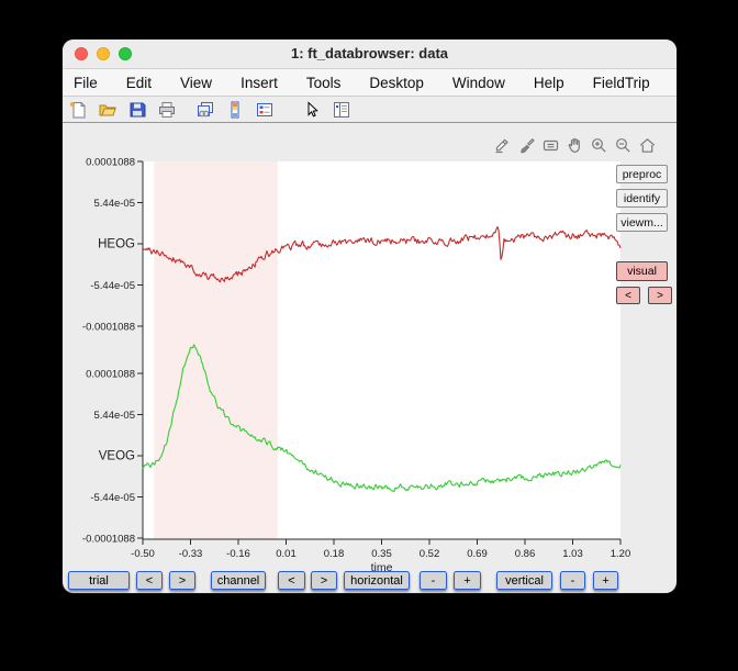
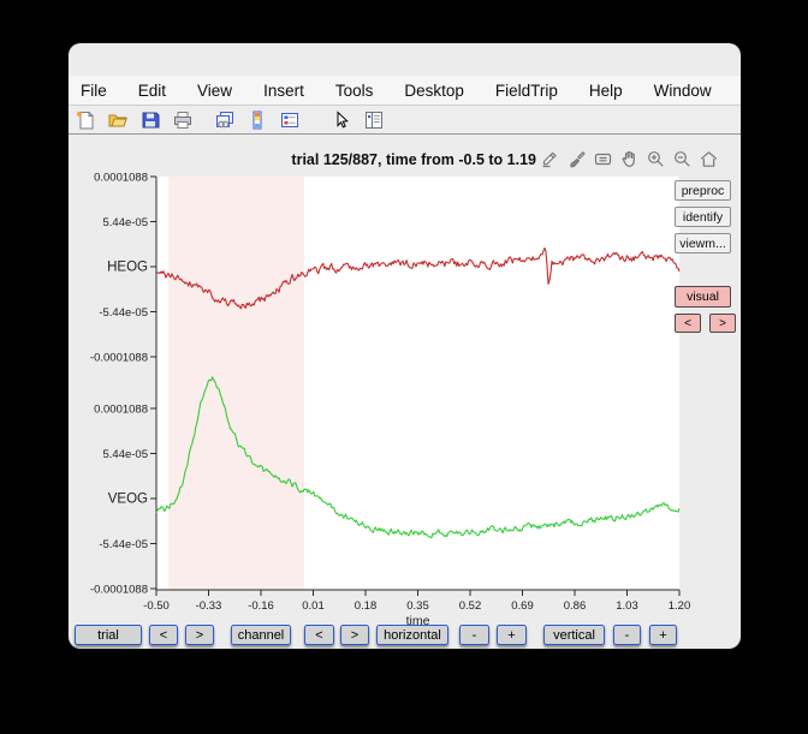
- 1: ft_databrowser: data
  File
  Edit
  View
  Insert
  Tools
  Desktop
- Window
+ FieldTrip
  Help
- FieldTrip
+ Window
+ trial 125/887, time from -0.5 to 1.19
  0.0001088
  5.44e-05
  HEOG
  -5.44e-05
  -0.0001088
  0.0001088
  5.44e-05
  VEOG
  -5.44e-05
  -0.0001088
  -0.50
  -0.33
  -0.16
  0.01
  0.18
  0.35
  0.52
  0.69
  0.86
  1.03
  1.20
  time
  preproc
  identify
  viewm...
  visual
  <
  >
  trial
  <
  >
  channel
  <
  >
  horizontal
  -
  +
  vertical
  -
  +
